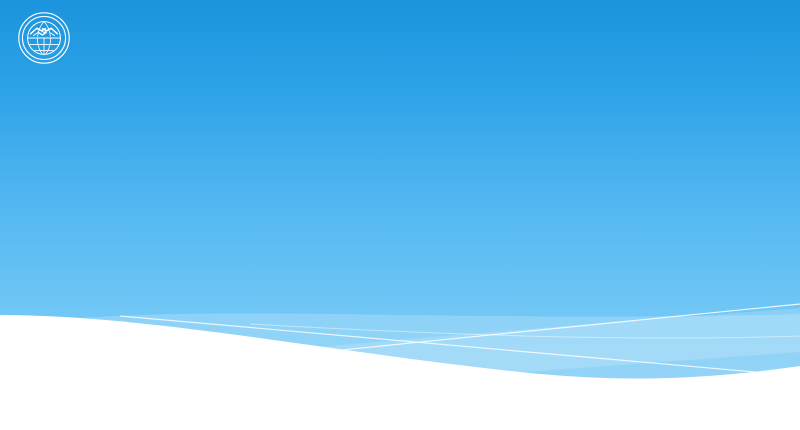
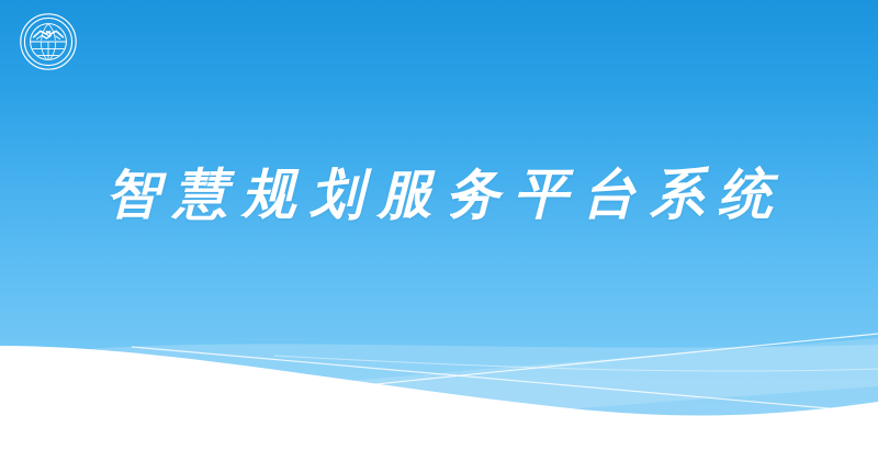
+ 智慧规划服务平台系统
